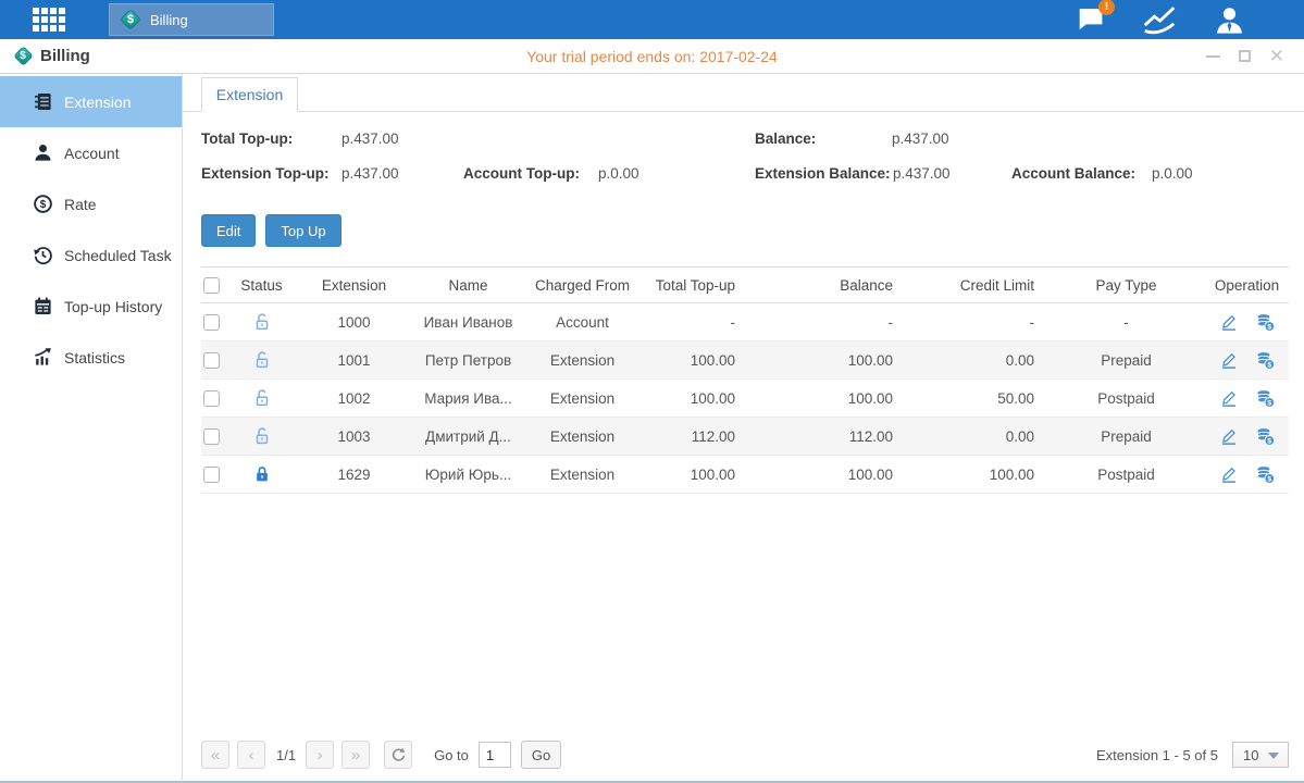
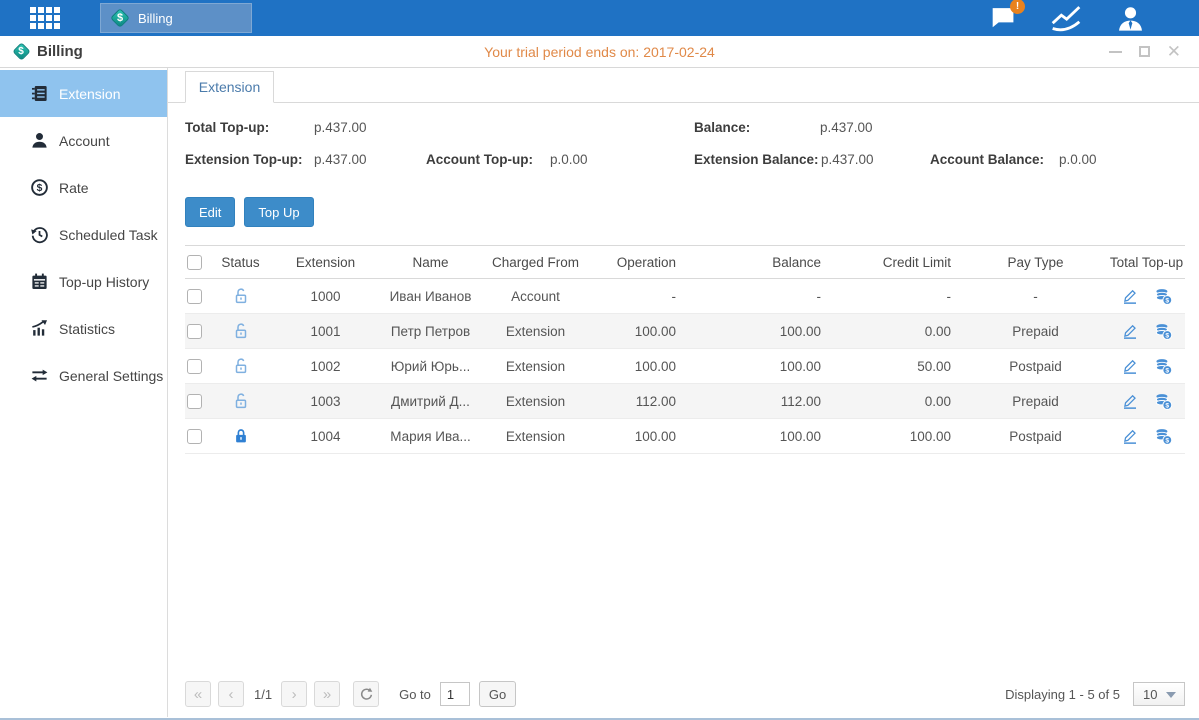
  $
  Billing
  !
  $
  Billing
  Your trial period ends on: 2017-02-24
  ✕
  Extension
  Account
  $
  Rate
  Scheduled Task
  Top-up History
  Statistics
+ General Settings
  Extension
  Total Top-up:
  p.437.00
  Balance:
  p.437.00
  Extension Top-up:
  p.437.00
  Account Top-up:
  p.0.00
  Extension Balance:
  p.437.00
  Account Balance:
  p.0.00
  Edit
  Top Up
  Status
  Extension
  Name
  Charged From
- Total Top-up
+ Operation
  Balance
  Credit Limit
  Pay Type
- Operation
+ Total Top-up
  1000
  Иван Иванов
  Account
  -
  -
  -
  -
  1001
  Петр Петров
  Extension
  100.00
  100.00
  0.00
  Prepaid
  1002
- Мария Ива...
+ Юрий Юрь...
  Extension
  100.00
  100.00
  50.00
  Postpaid
  1003
  Дмитрий Д...
  Extension
  112.00
  112.00
  0.00
  Prepaid
- 1629
+ 1004
- Юрий Юрь...
+ Мария Ива...
  Extension
  100.00
  100.00
  100.00
  Postpaid
  «
  ‹
  1/1
  ›
  »
  Go to
  1
  Go
- Extension 1 - 5 of 5
+ Displaying 1 - 5 of 5
  10
